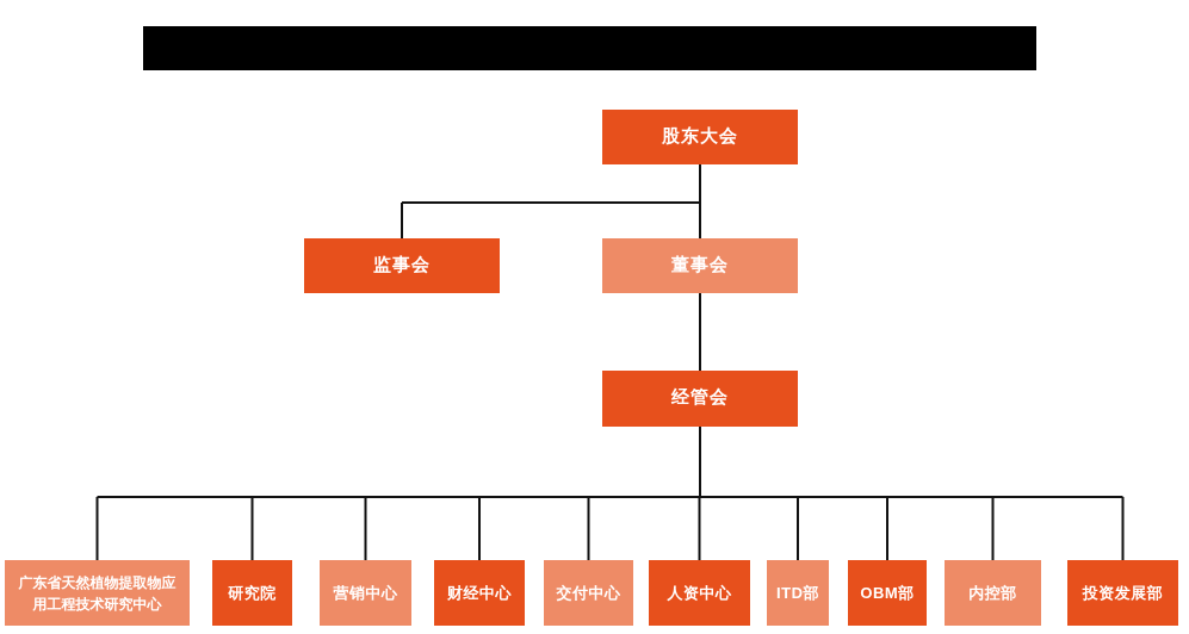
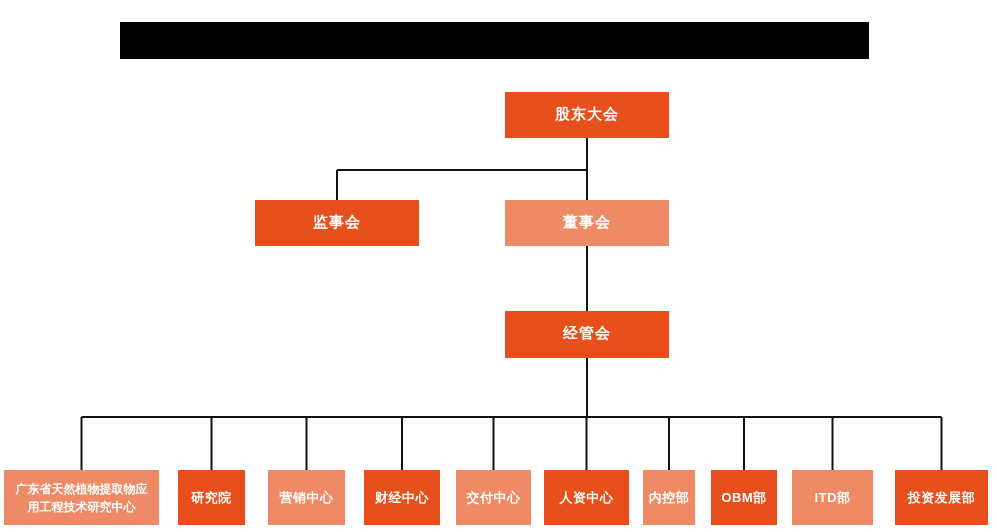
  股东大会
  监事会
  董事会
  经管会
  广东省天然植物提取物应用工程技术研究中心
  研究院
  营销中心
  财经中心
  交付中心
  人资中心
- ITD部
+ 内控部
  OBM部
- 内控部
+ ITD部
  投资发展部
